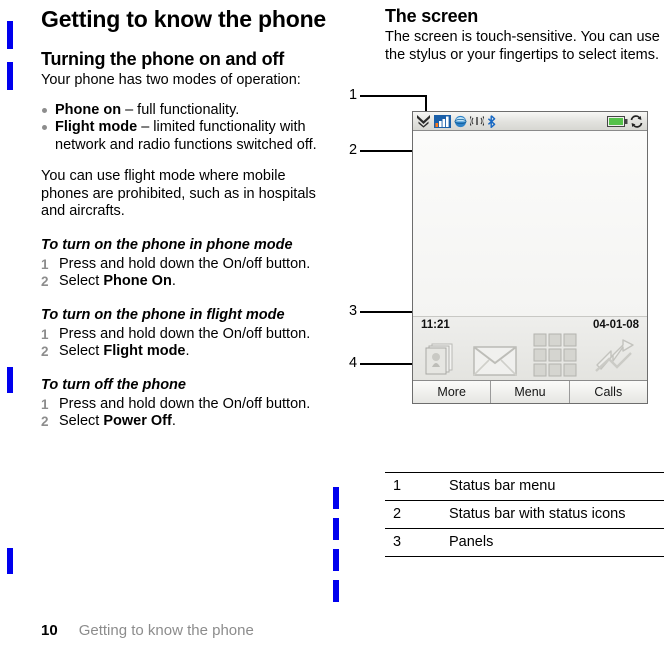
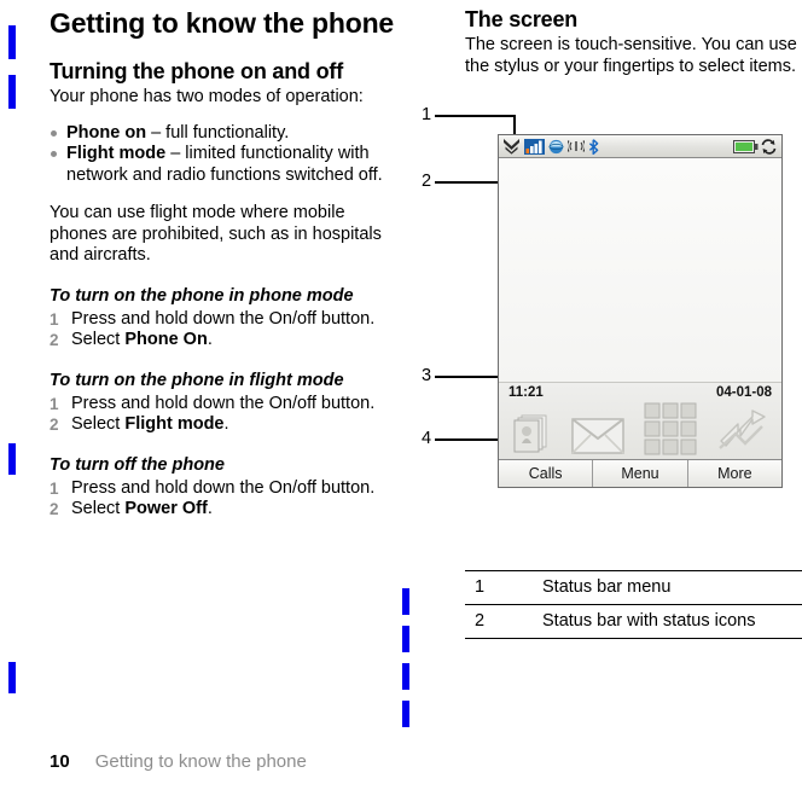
  Getting to know the phone
  Turning the phone on and off
  Your phone has two modes of operation:
  Phone on – full functionality.
  Flight mode – limited functionality with network and radio functions switched off.
  You can use flight mode where mobile phones are prohibited, such as in hospitals and aircrafts.
  To turn on the phone in phone mode
  1
  Press and hold down the On/off button.
  2
  Select Phone On.
  To turn on the phone in flight mode
  1
  Press and hold down the On/off button.
  2
  Select Flight mode.
  To turn off the phone
  1
  Press and hold down the On/off button.
  2
  Select Power Off.
  The screen
  The screen is touch-sensitive. You can use the stylus or your fingertips to select items.
  1
  2
  3
  4
  11:21
  04-01-08
- More
+ Calls
  Menu
- Calls
+ More
  1	Status bar menu
  2	Status bar with status icons
- 3	Panels
  10 Getting to know the phone
